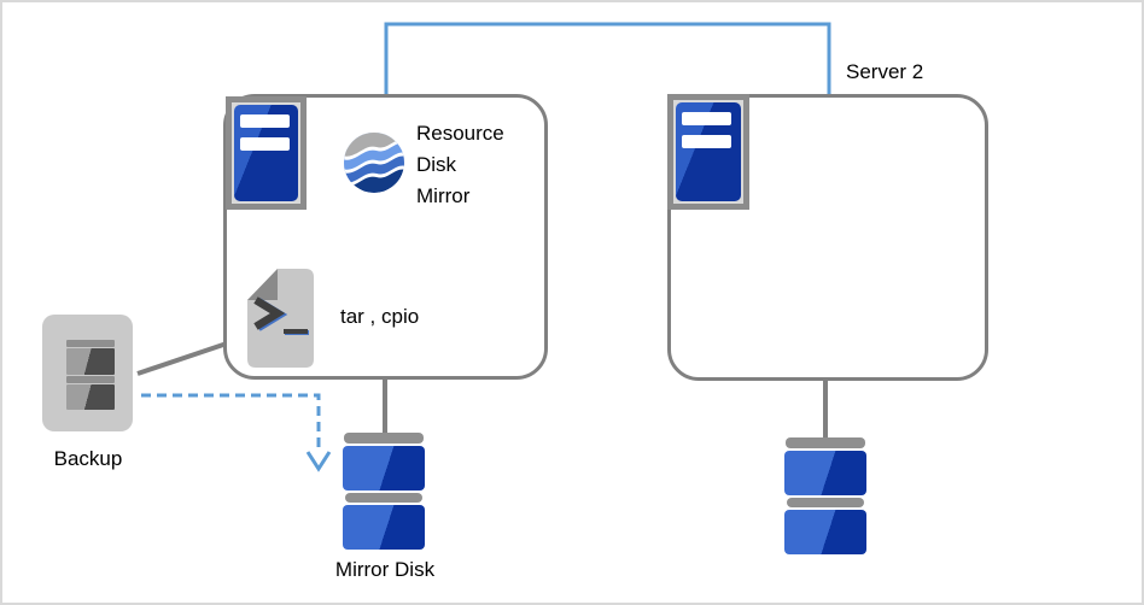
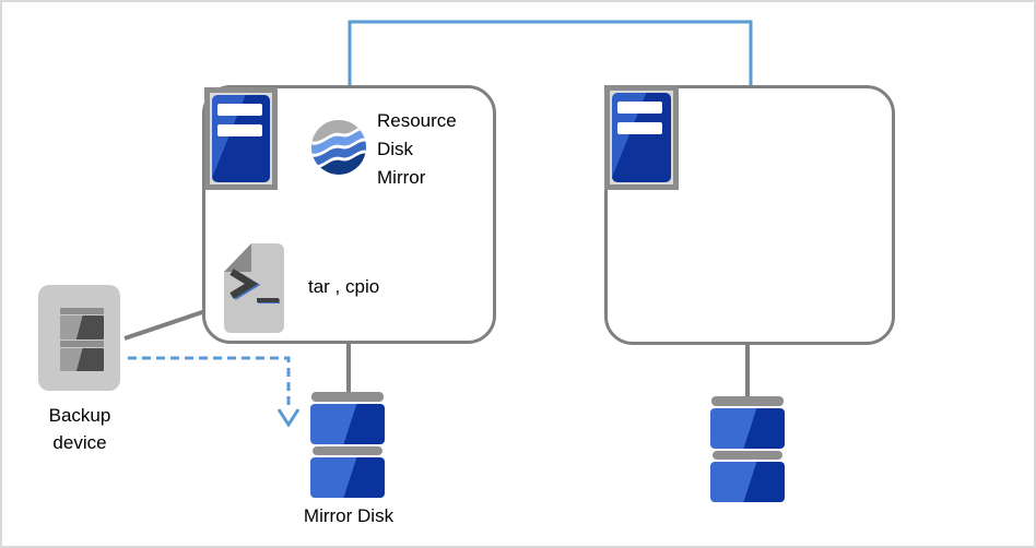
- Server 2
  Resource
  Disk
  Mirror
  tar , cpio
  Backup
+ device
  Mirror Disk
